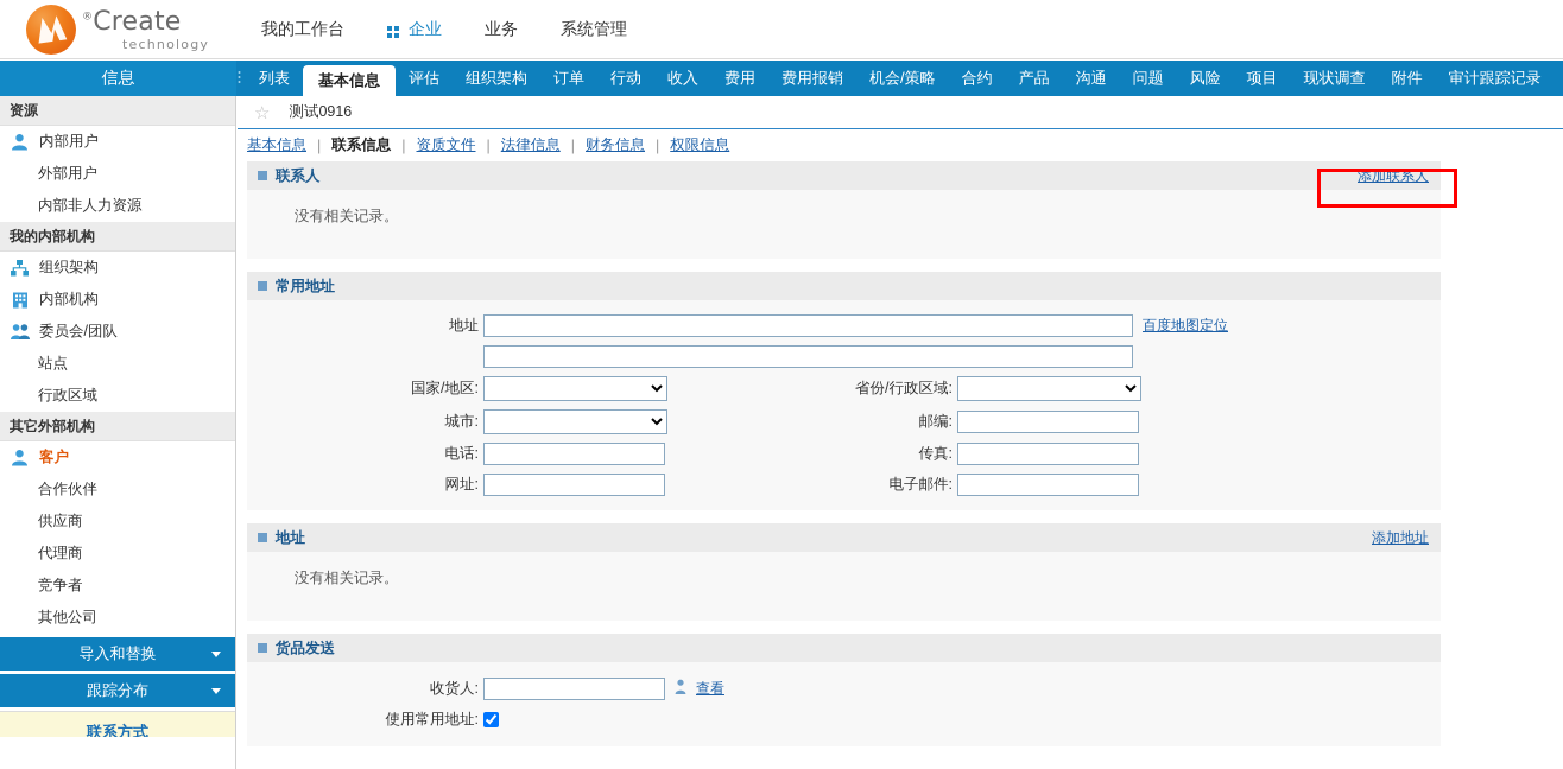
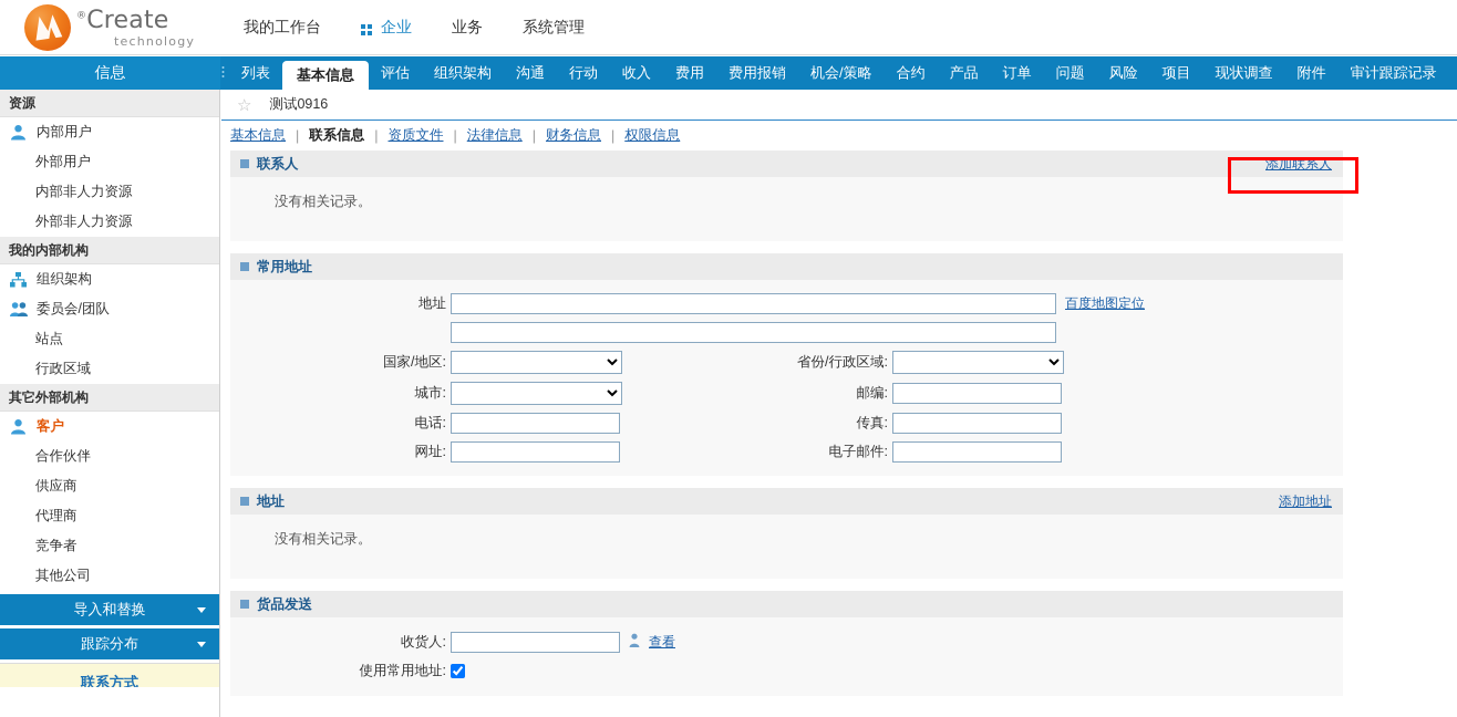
  ®Create
  technology
  我的工作台
  企业
  业务
  系统管理
  信息
  列表
  基本信息
  评估
  组织架构
- 订单
+ 沟通
  行动
  收入
  费用
  费用报销
  机会/策略
  合约
  产品
- 沟通
+ 订单
  问题
  风险
  项目
  现状调查
  附件
  审计跟踪记录
  资源
  内部用户
  外部用户
  内部非人力资源
+ 外部非人力资源
  我的内部机构
  组织架构
- 内部机构
  委员会/团队
  站点
  行政区域
  其它外部机构
  客户
  合作伙伴
  供应商
  代理商
  竞争者
  其他公司
  导入和替换
  跟踪分布
  联系方式
  ☆
  测试0916
  基本信息
  |
  联系信息
  |
  资质文件
  |
  法律信息
  |
  财务信息
  |
  权限信息
  联系人
  添加联系人
  没有相关记录。
  常用地址
  地址
  百度地图定位
  国家/地区:
  省份/行政区域:
  城市:
  邮编:
  电话:
  传真:
  网址:
  电子邮件:
  地址
  添加地址
  没有相关记录。
  货品发送
  收货人:
  查看
  使用常用地址:
